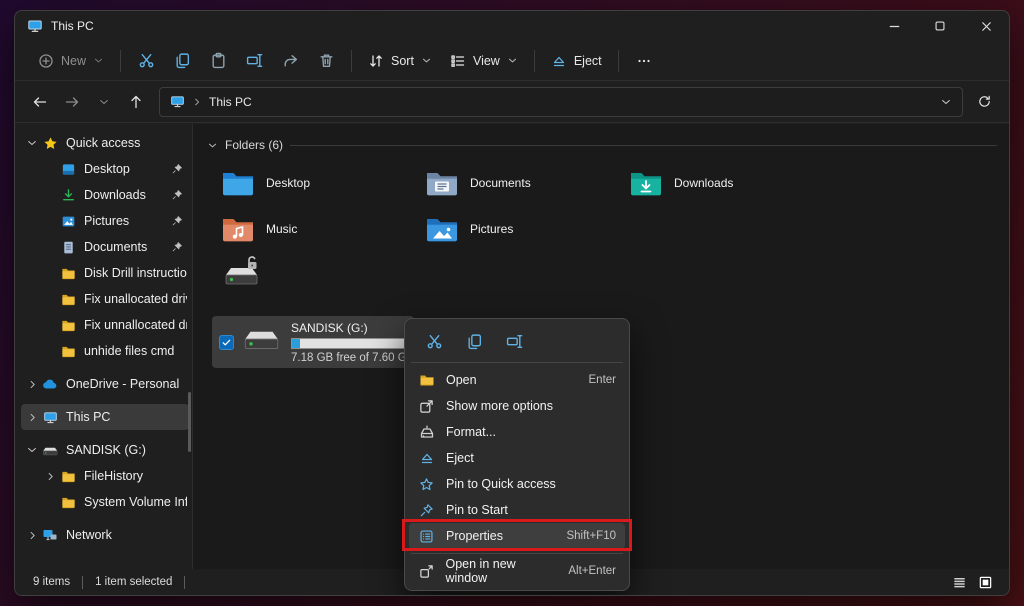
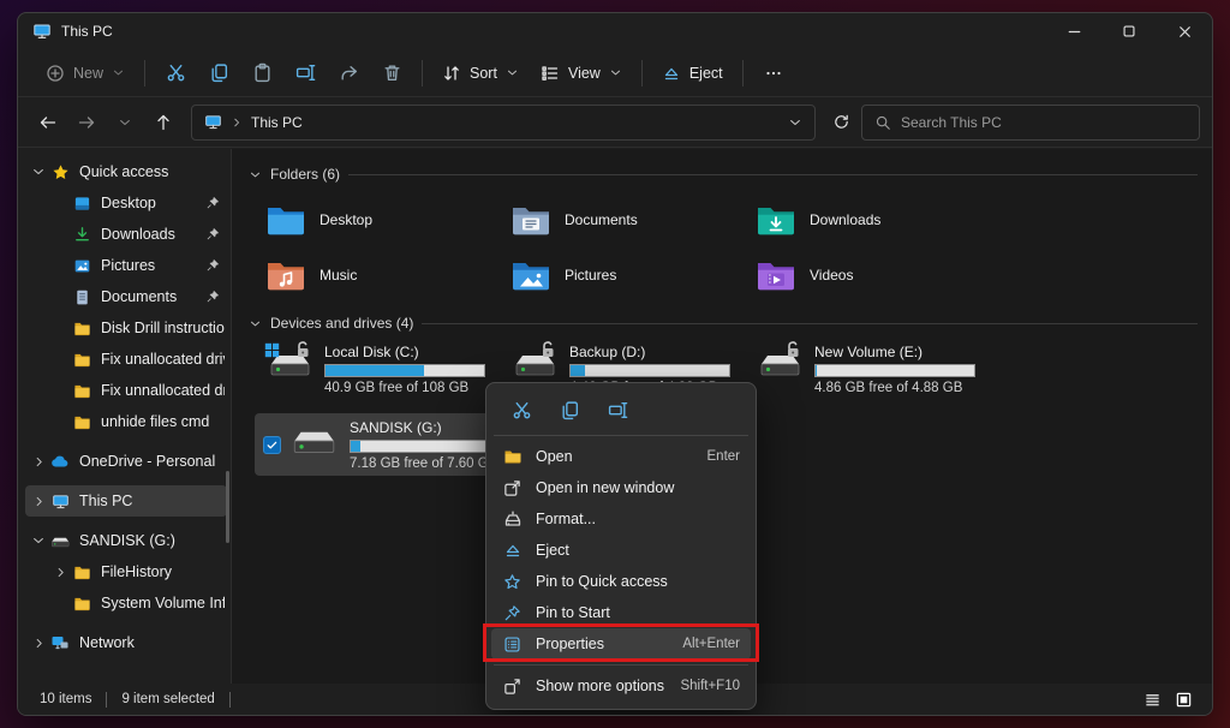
  This PC
  New
  Sort
  View
  Eject
  This PC
+ Search This PC
  Quick access
  Desktop
  Downloads
  Pictures
  Documents
  Disk Drill instructio
  unhide files cmd
  OneDrive - Personal
  This PC
  SANDISK (G:)
  FileHistory
  Network
  Folders (6)
  Desktop
  Documents
  Downloads
  Music
  Pictures
+ Videos
+ Devices and drives (4)
+ Local Disk (C:)
+ 40.9 GB free of 108 GB
+ Backup (D:)
+ New Volume (E:)
+ 4.86 GB free of 4.88 GB
  SANDISK (G:)
  7.18 GB free of 7.60 G
- 9 items
+ 10 items
- 1 item selected
+ 9 item selected
  Open
  Enter
- Show more options
+ Open in new window
  Format...
  Eject
  Pin to Quick access
  Pin to Start
  Properties
- Shift+F10
+ Alt+Enter
- Open in new window
+ Show more options
- Alt+Enter
+ Shift+F10
